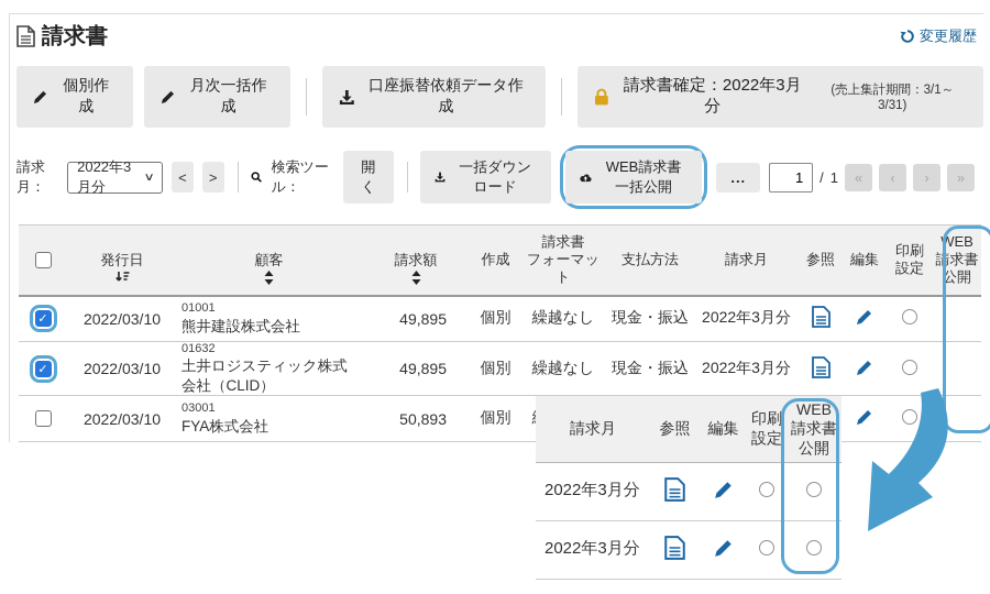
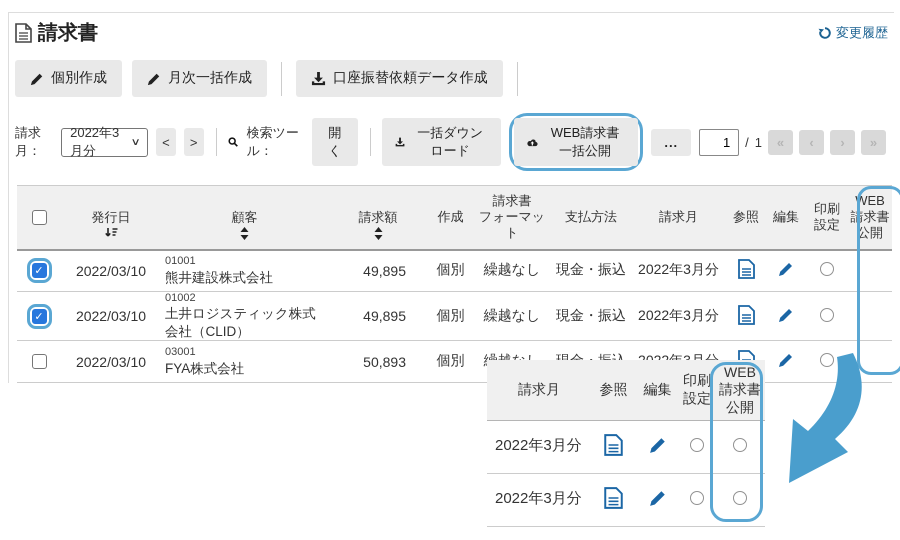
  請求書
  変更履歴
  個別作成
  月次一括作成
  口座振替依頼データ作成
- 請求書確定：2022年3月分
- (売上集計期間：3/1～3/31)
  請求月：
  2022年3月分
  ∨
  <
  >
  検索ツール：
  開く
  一括ダウンロード
  WEB請求書一括公開
  ...
  1
  /
  1
  «
  ‹
  ›
  »
  	発行日	顧客	請求額	作成	請求書 フォーマット	支払方法	請求月	参照	編集	印刷 設定	WEB 請求書 公開
  	2022/03/10	01001 熊井建設株式会社	49,895	個別	繰越なし	現金・振込	2022年3月分
- 	2022/03/10	01632 土井ロジスティック株式会社（CLID）	49,895	個別	繰越なし	現金・振込	2022年3月分
+ 	2022/03/10	01002 土井ロジスティック株式会社（CLID）	49,895	個別	繰越なし	現金・振込	2022年3月分
  請求月	参照	編集	印刷 設定	WEB 請求書 公開
  2022年3月分
  2022年3月分
